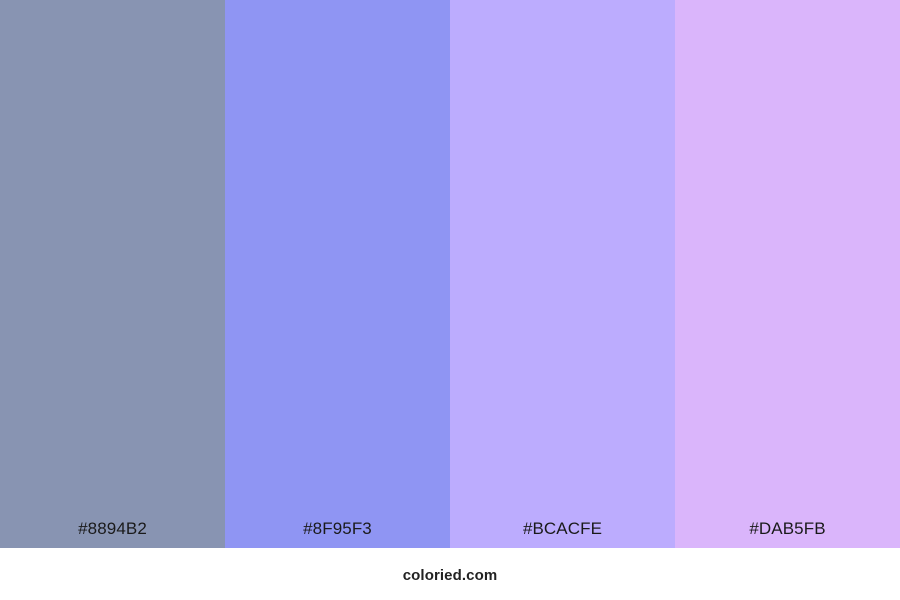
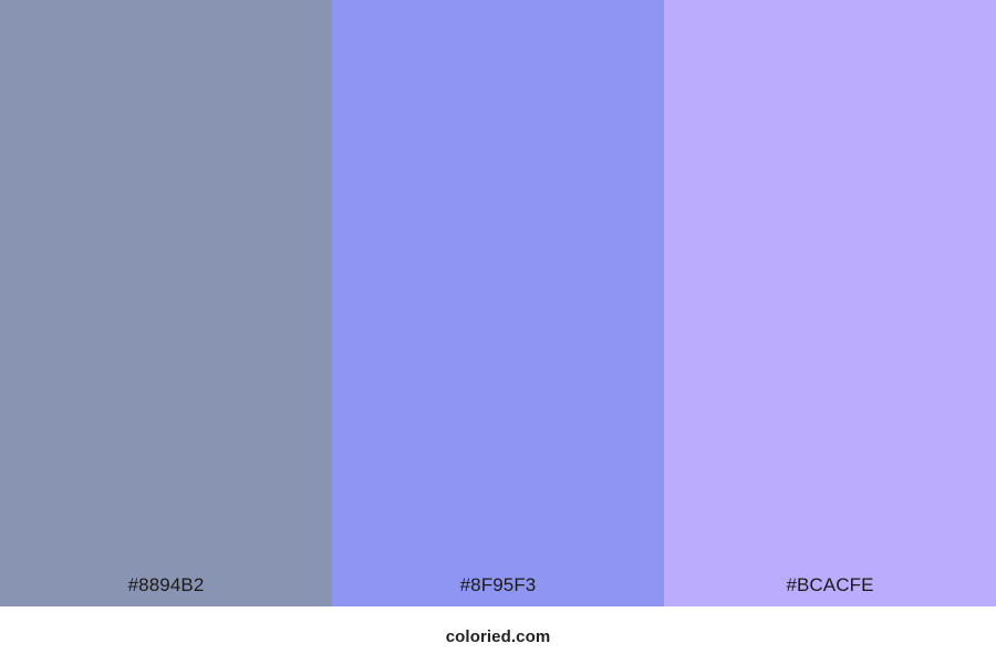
  #8894B2
  #8F95F3
  #BCACFE
- #DAB5FB
  coloried.com
